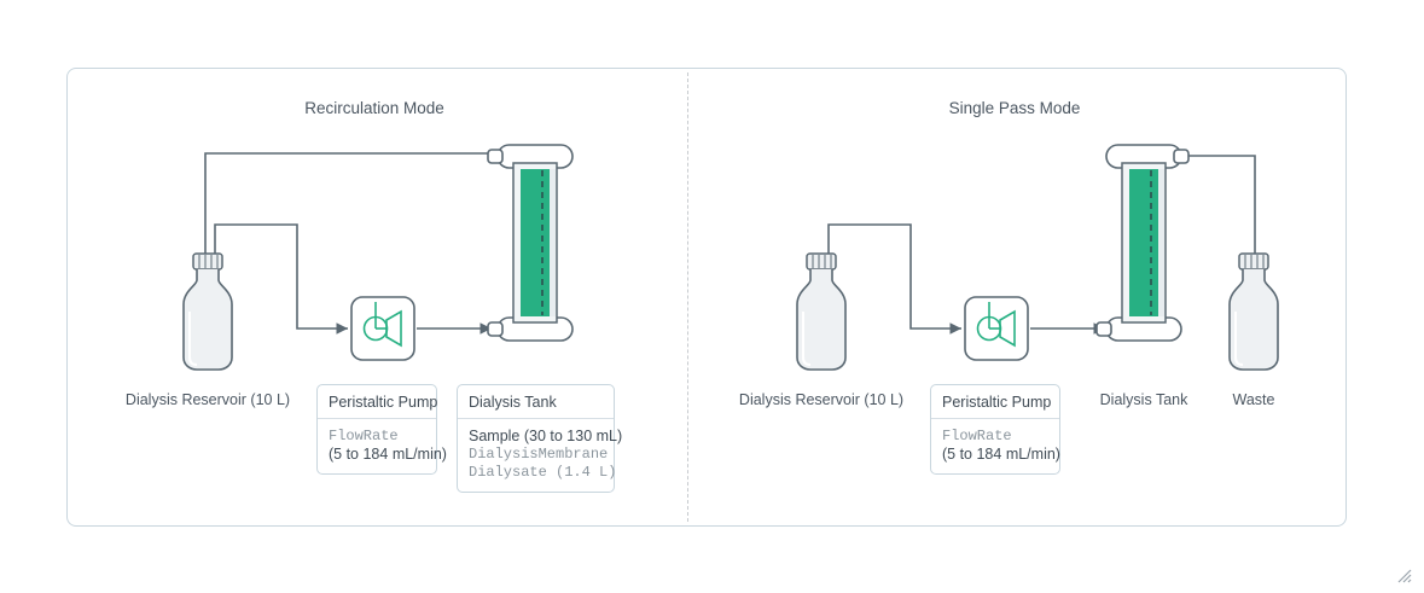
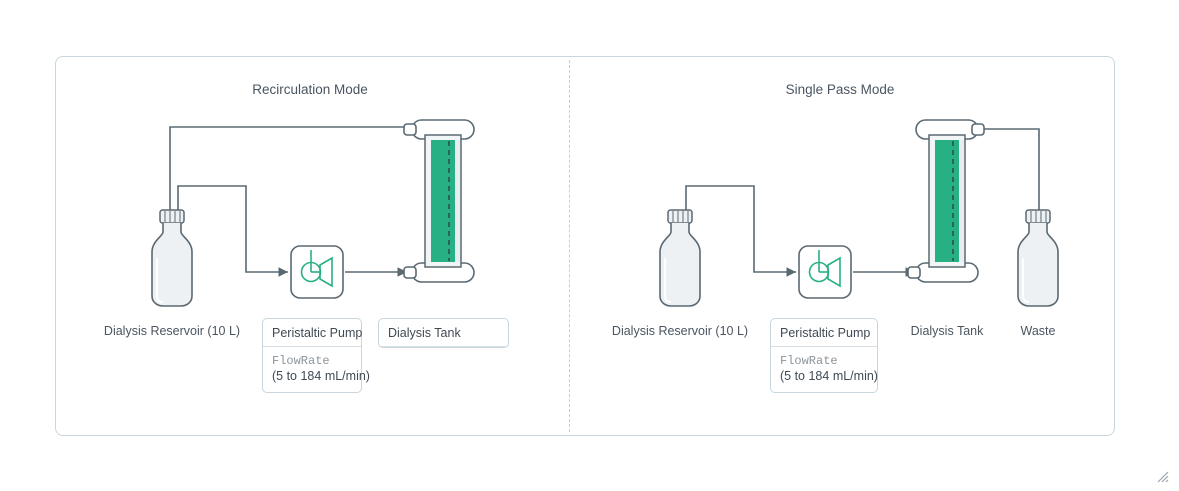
  Recirculation Mode
  Single Pass Mode
  Dialysis Reservoir (10 L)
  Dialysis Reservoir (10 L)
  Dialysis Tank
  Waste
  Peristaltic Pump
  FlowRate
  (5 to 184 mL/min)
  Dialysis Tank
- Sample (30 to 130 mL)
- DialysisMembrane
- Dialysate (1.4 L)
  Peristaltic Pump
  FlowRate
  (5 to 184 mL/min)
